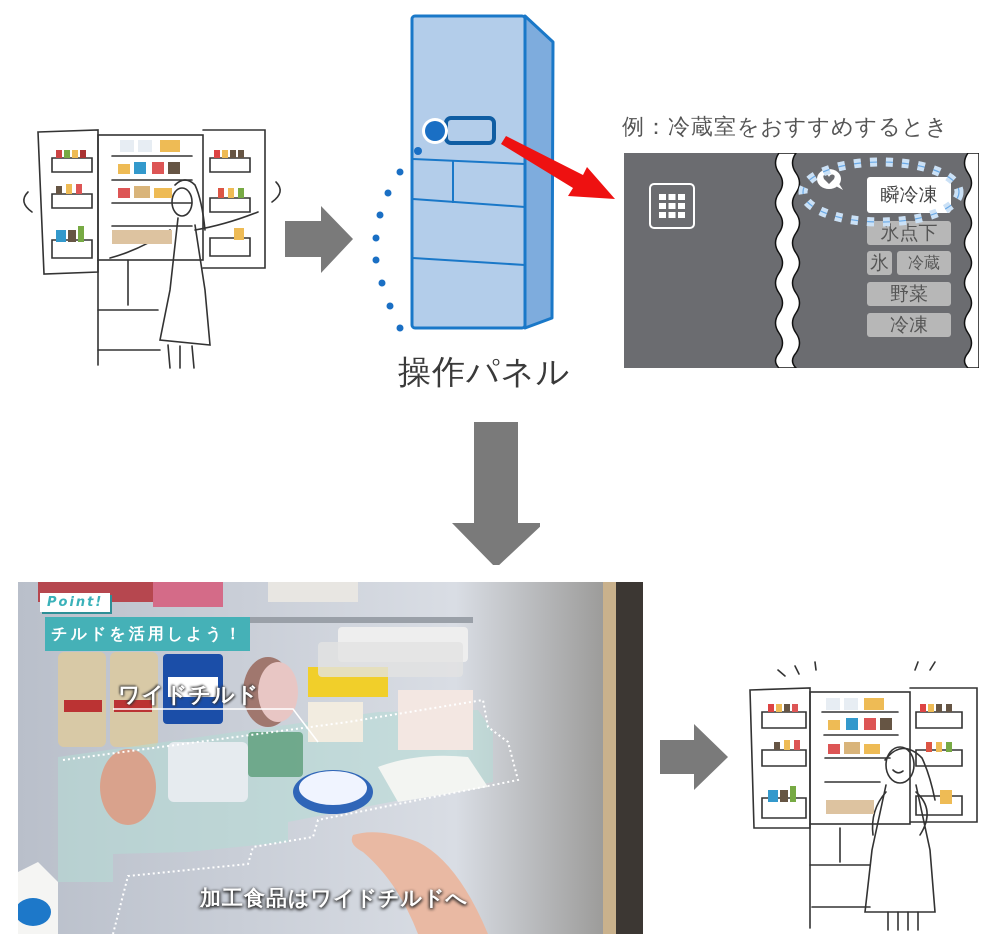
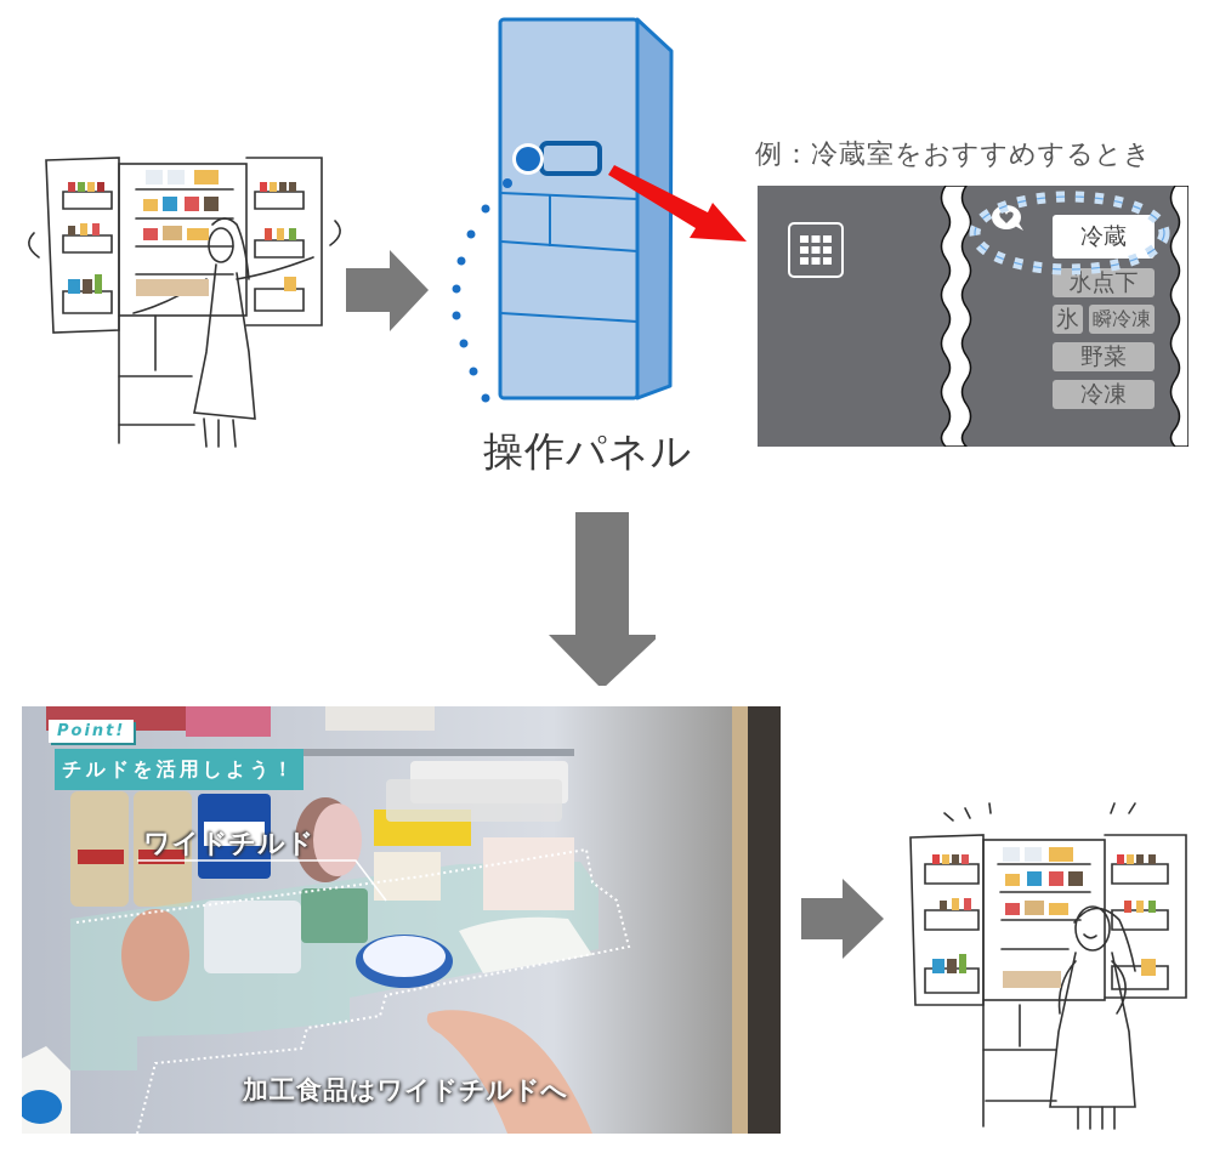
  操作パネル
  例：冷蔵室をおすすめするとき
- 瞬冷凍
+ 冷蔵
  氷点下
  氷
- 冷蔵
+ 瞬冷凍
  野菜
  冷凍
  Point!
  チルドを活用しよう！
  ワイドチルド
  加工食品はワイドチルドへ
